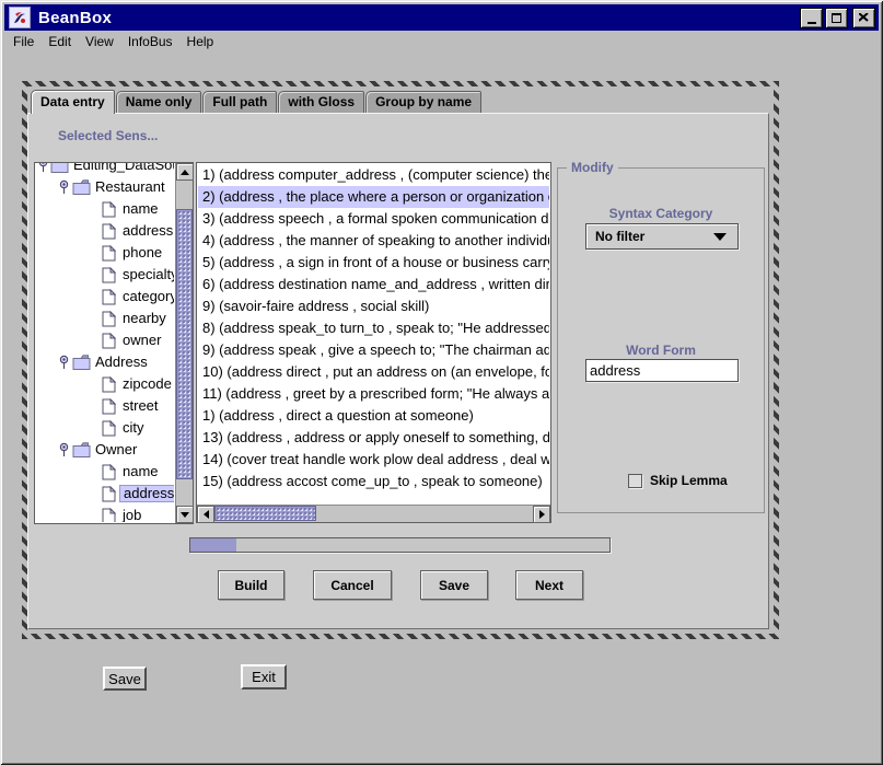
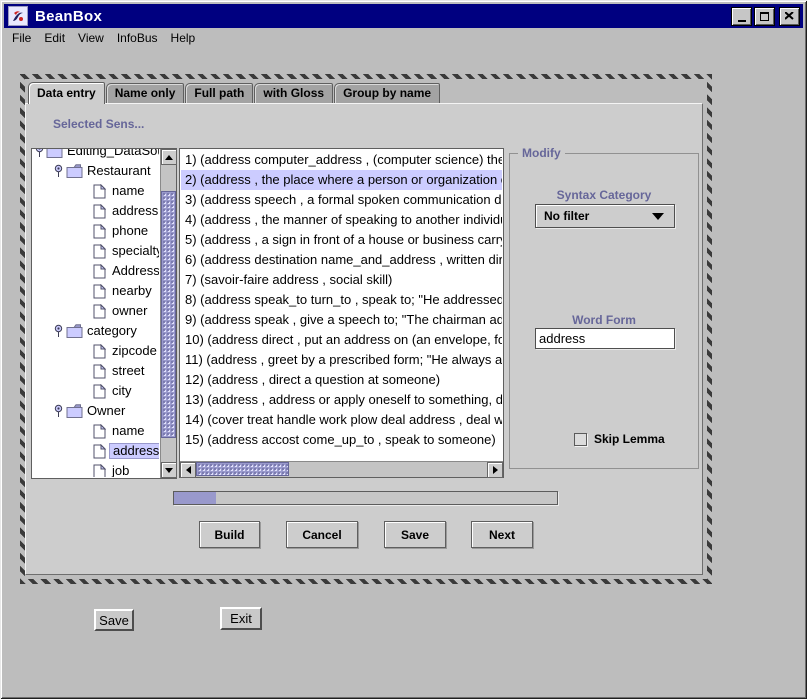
  BeanBox
  File
  Edit
  View
  InfoBus
  Help
  Data entry
  Name only
  Full path
  with Gloss
  Group by name
  Selected Sens...
  Editing_DataSo
  Restaurant
  name
  address
  phone
  specialt
- category
+ Address
  nearby
  owner
- Address
+ category
  zipcode
  street
  city
  Owner
  name
  address
  job
  1) (address computer_address , (computer science) the
  2) (address , the place where a person or organization
  3) (address speech , a formal spoken communication d
  4) (address , the manner of speaking to another individ
  5) (address , a sign in front of a house or business carr
  6) (address destination name_and_address , written dir
- 9) (savoir-faire address , social skill)
+ 7) (savoir-faire address , social skill)
  8) (address speak_to turn_to , speak to; "He addressed
  9) (address speak , give a speech to; "The chairman ad
  10) (address direct , put an address on (an envelope, fo
  11) (address , greet by a prescribed form; "He always a
- 1) (address , direct a question at someone)
+ 12) (address , direct a question at someone)
  13) (address , address or apply oneself to something, d
  14) (cover treat handle work plow deal address , deal w
  15) (address accost come_up_to , speak to someone)
  Modify
  Syntax Category
  No filter
  Word Form
  address
  Skip Lemma
  Build
  Cancel
  Save
  Next
  Save
  Exit
